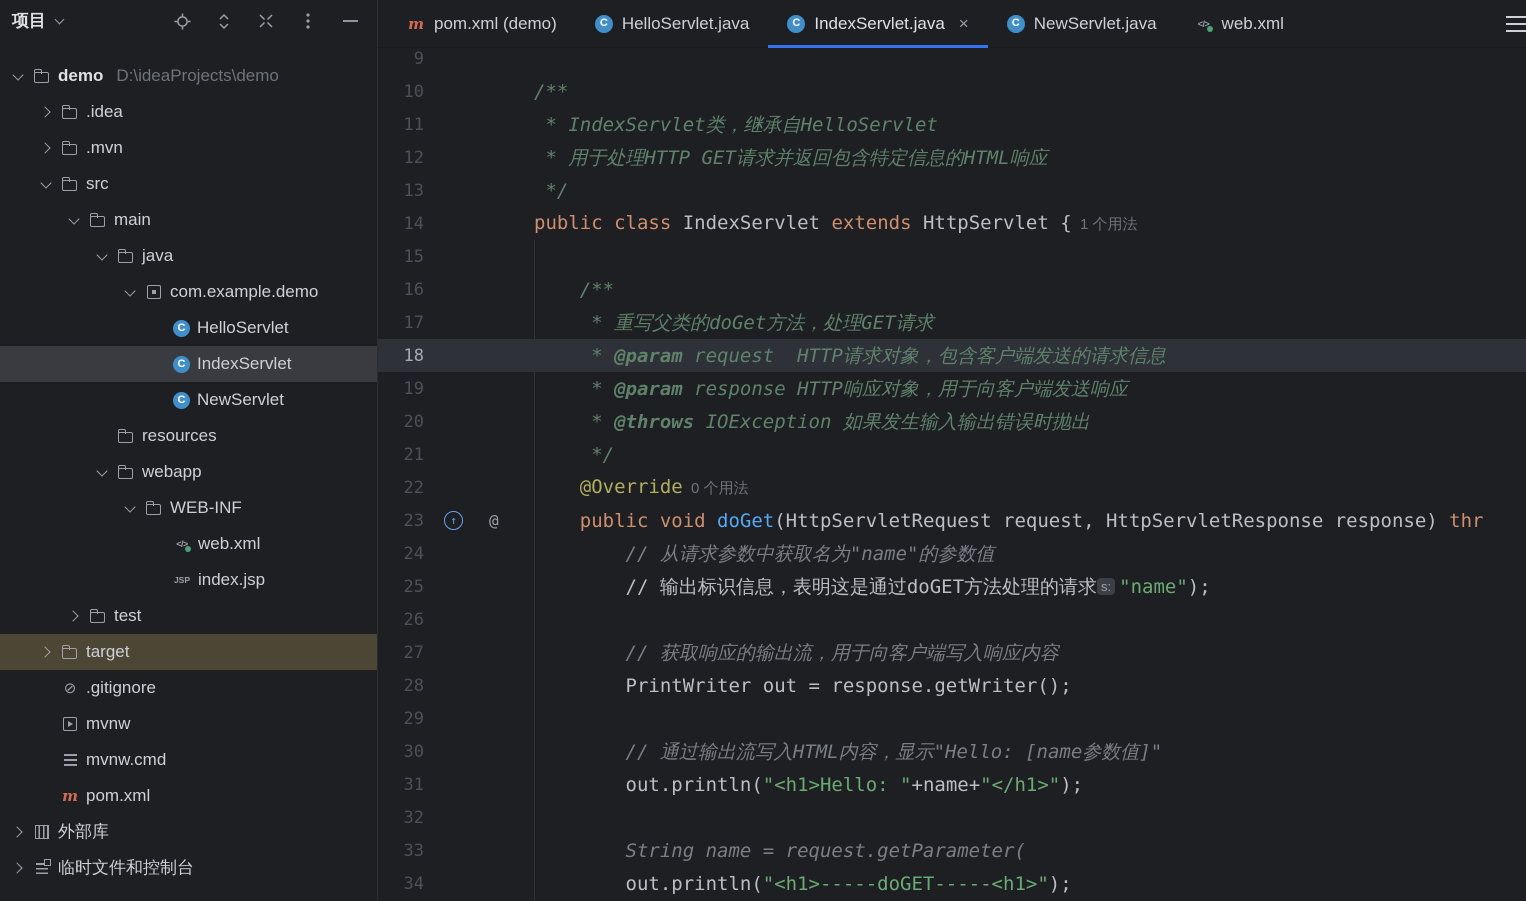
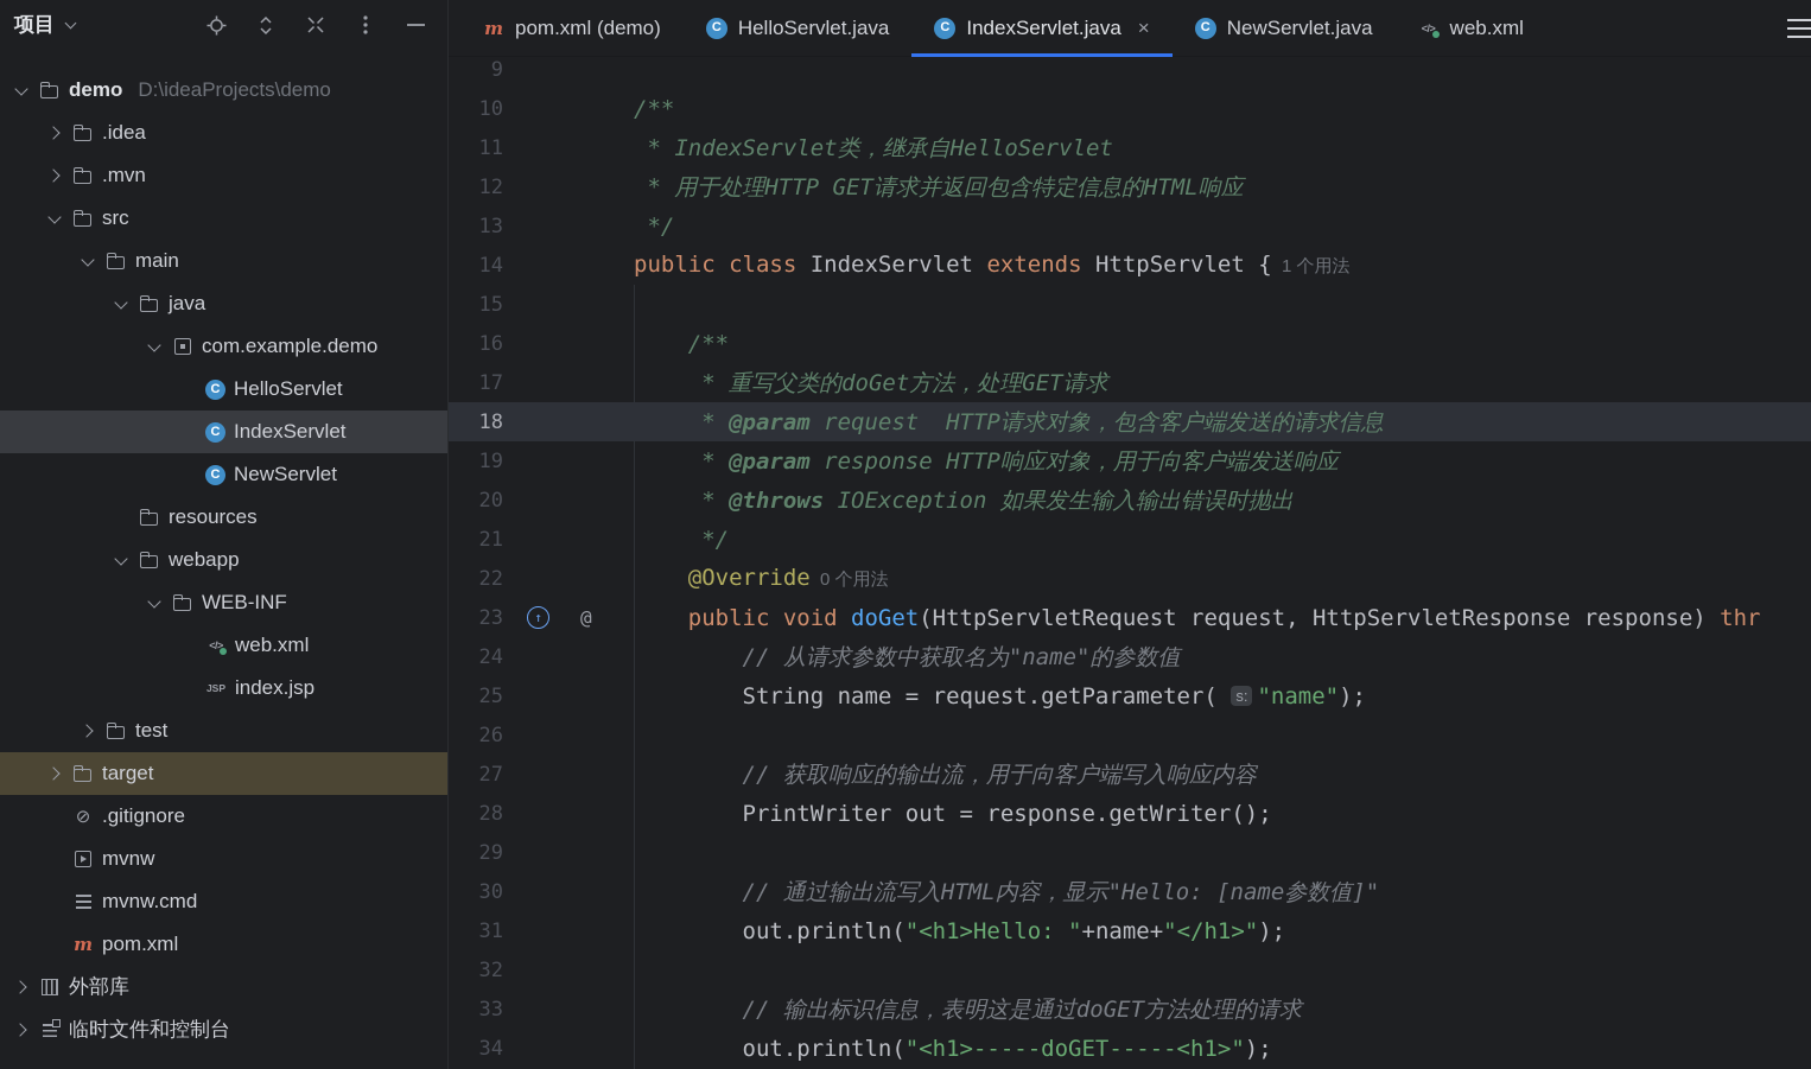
  项目
  demo
  D:\ideaProjects\demo
  .idea
  .mvn
  src
  main
  java
  com.example.demo
  HelloServlet
  IndexServlet
  NewServlet
  resources
  webapp
  WEB-INF
  web.xml
  index.jsp
  test
  target
  .gitignore
  mvnw
  mvnw.cmd
  pom.xml
  外部库
  临时文件和控制台
  pom.xml (demo)
  HelloServlet.java
  IndexServlet.java
  ×
  NewServlet.java
  web.xml
  9
  10
  /**
  11
  * IndexServlet类，继承自HelloServlet
  12
  * 用于处理HTTP GET请求并返回包含特定信息的HTML响应
  13
  */
  14
  public class IndexServlet extends HttpServlet { 1 个用法
  15
  16
  /**
  17
  * 重写父类的doGet方法，处理GET请求
  18
  * @param request HTTP请求对象，包含客户端发送的请求信息
  19
  * @param response HTTP响应对象，用于向客户端发送响应
  20
  * @throws IOException 如果发生输入输出错误时抛出
  21
  */
  22
  @Override 0 个用法
  23
  ↑
  @
  public void doGet(HttpServletRequest request, HttpServletResponse response) thr
  24
  // 从请求参数中获取名为"name"的参数值
  25
- // 输出标识信息，表明这是通过doGET方法处理的请求 s: "name");
+ String name = request.getParameter( s: "name");
  26
  27
  // 获取响应的输出流，用于向客户端写入响应内容
  28
  PrintWriter out = response.getWriter();
  29
  30
  // 通过输出流写入HTML内容，显示"Hello: [name参数值]"
  31
  out.println("<h1>Hello: "+name+"</h1>");
  32
  33
- String name = request.getParameter(
+ // 输出标识信息，表明这是通过doGET方法处理的请求
  34
  out.println("<h1>-----doGET-----<h1>");
